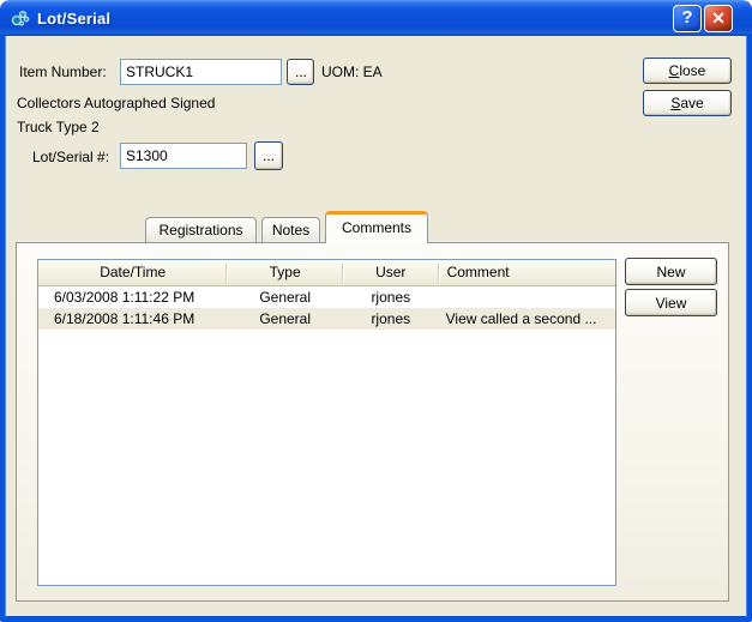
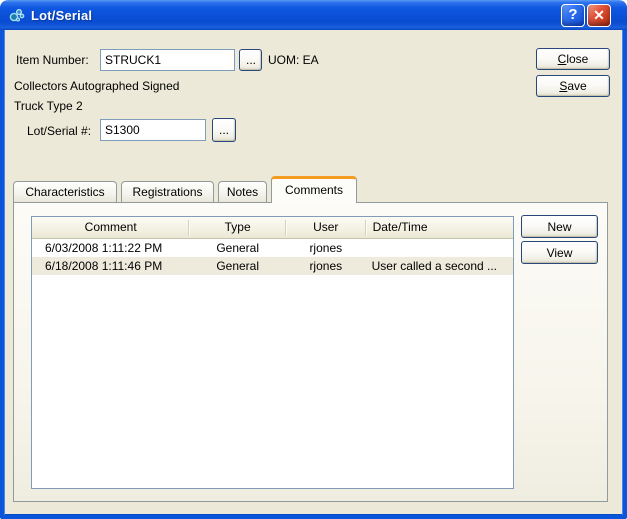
  Lot/Serial
  ?
  ✕
  Item Number:
  STRUCK1
  ...
  UOM: EA
  Close
  Save
  Collectors Autographed Signed
  Truck Type 2
  Lot/Serial #:
  S1300
  ...
+ Characteristics
  Registrations
  Notes
  Comments
- Date/Time
+ Comment
  Type
  User
- Comment
+ Date/Time
  6/03/2008 1:11:22 PM
  General
  rjones
  6/18/2008 1:11:46 PM
  General
  rjones
- View called a second ...
+ User called a second ...
  New
  View
